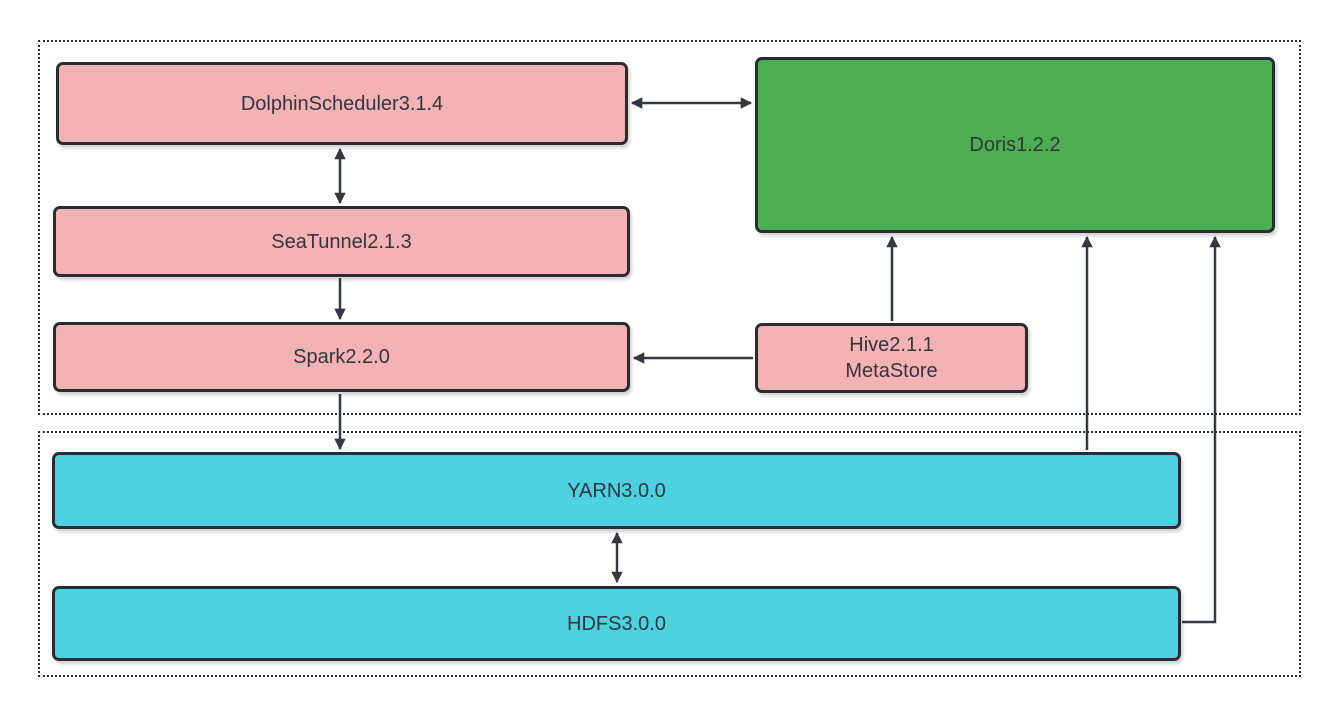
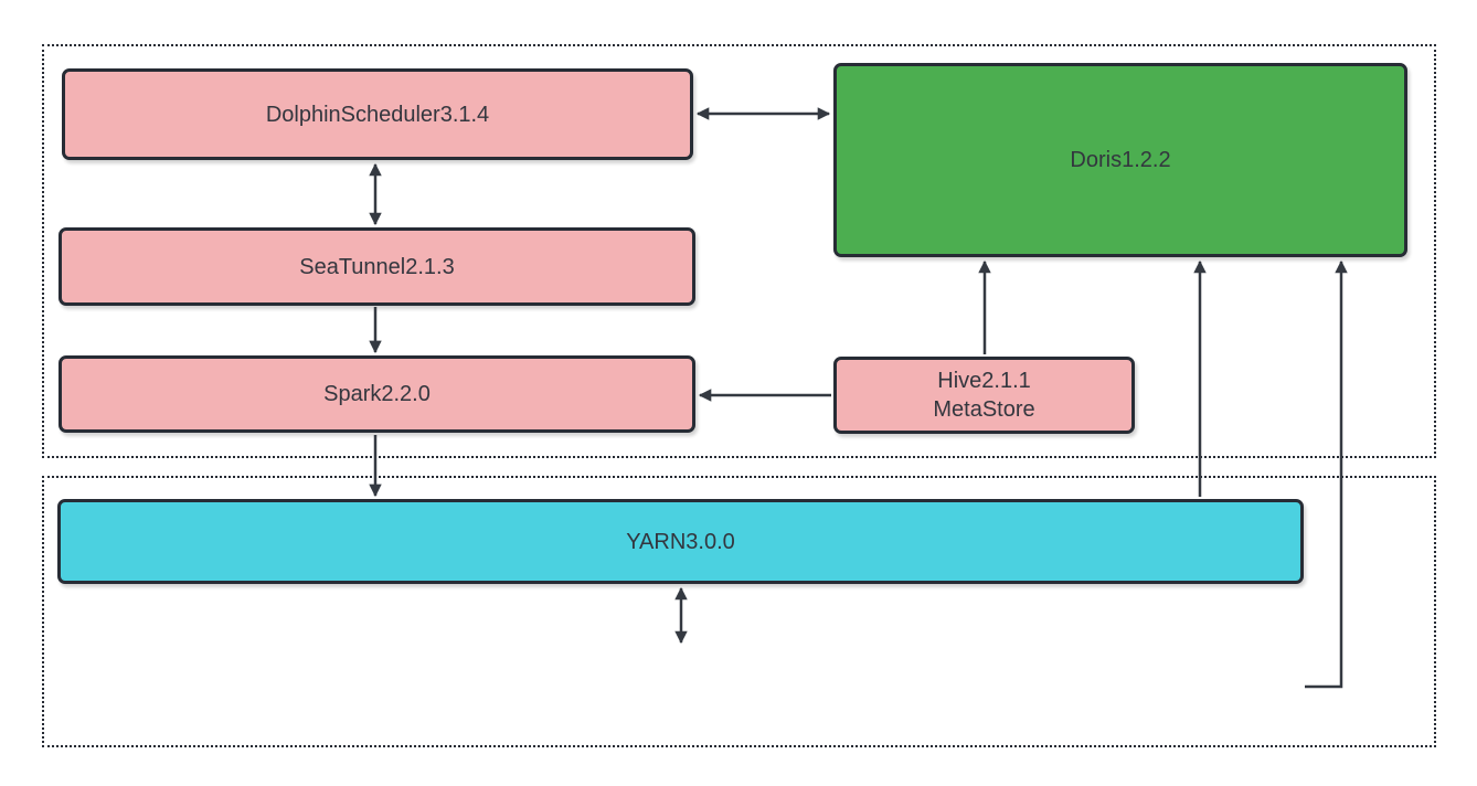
  DolphinScheduler3.1.4
  SeaTunnel2.1.3
  Spark2.2.0
  Doris1.2.2
  Hive2.1.1
  MetaStore
  YARN3.0.0
- HDFS3.0.0
